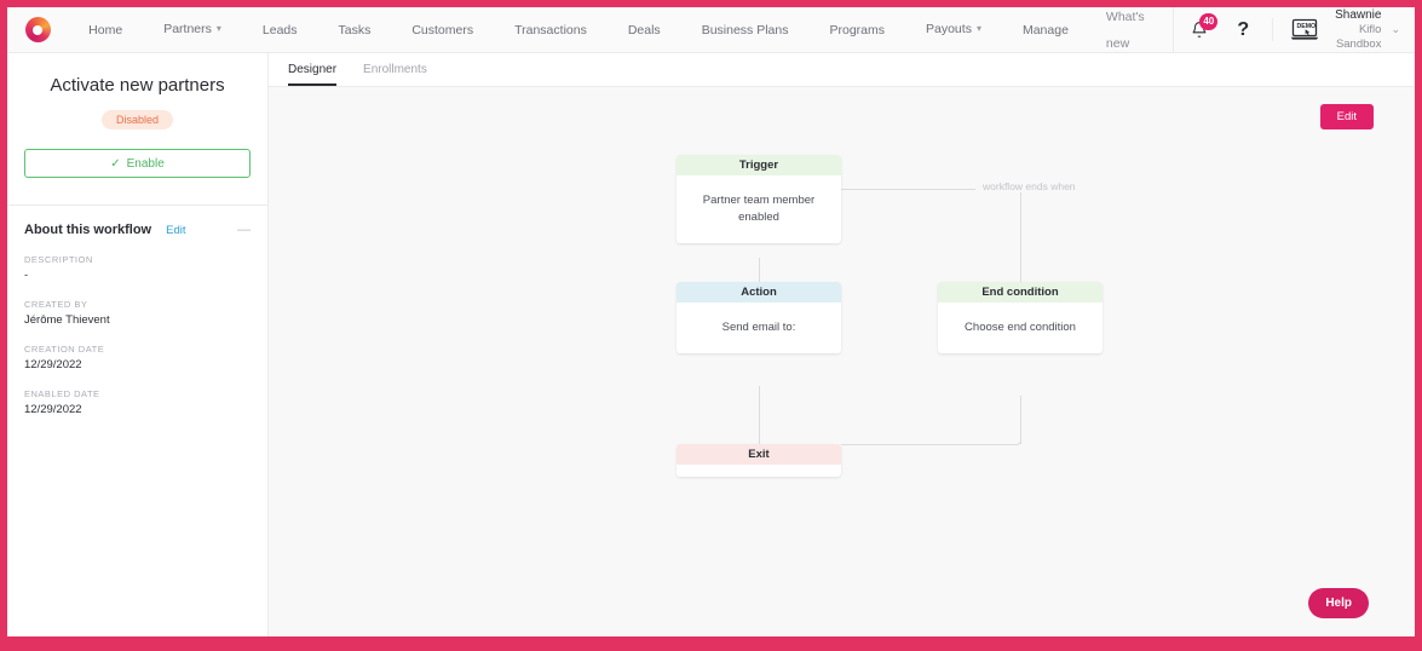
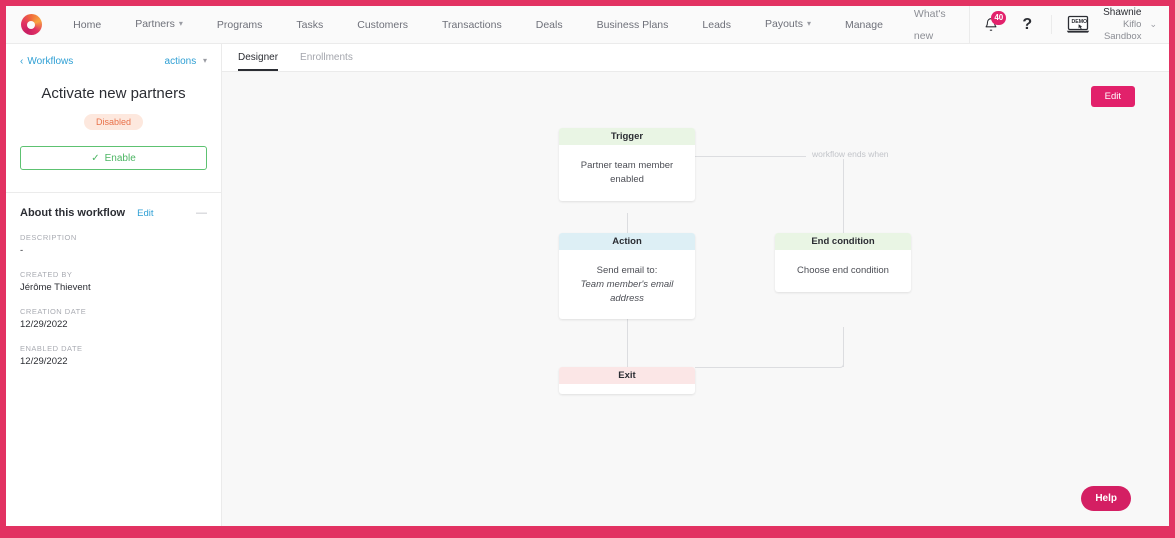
  Home
  Partners ▾
- Leads
+ Programs
  Tasks
  Customers
  Transactions
  Deals
  Business Plans
- Programs
+ Leads
  Payouts ▾
  Manage
  What's new
  40
  ?
  Shawnie
  Kiflo Sandbox
  ⌄
+ ‹ Workflows
+ actions ▾
  Activate new partners
  Disabled
  ✓
  Enable
  About this workflow
  Edit
  —
  DESCRIPTION
  -
  CREATED BY
  Jérôme Thievent
  CREATION DATE
  12/29/2022
  ENABLED DATE
  12/29/2022
  Designer
  Enrollments
  Edit
  workflow ends when
  Trigger
  Partner team member enabled
  Action
  Send email to:
+ Team member's email address
  End condition
  Choose end condition
  Exit
  Help
